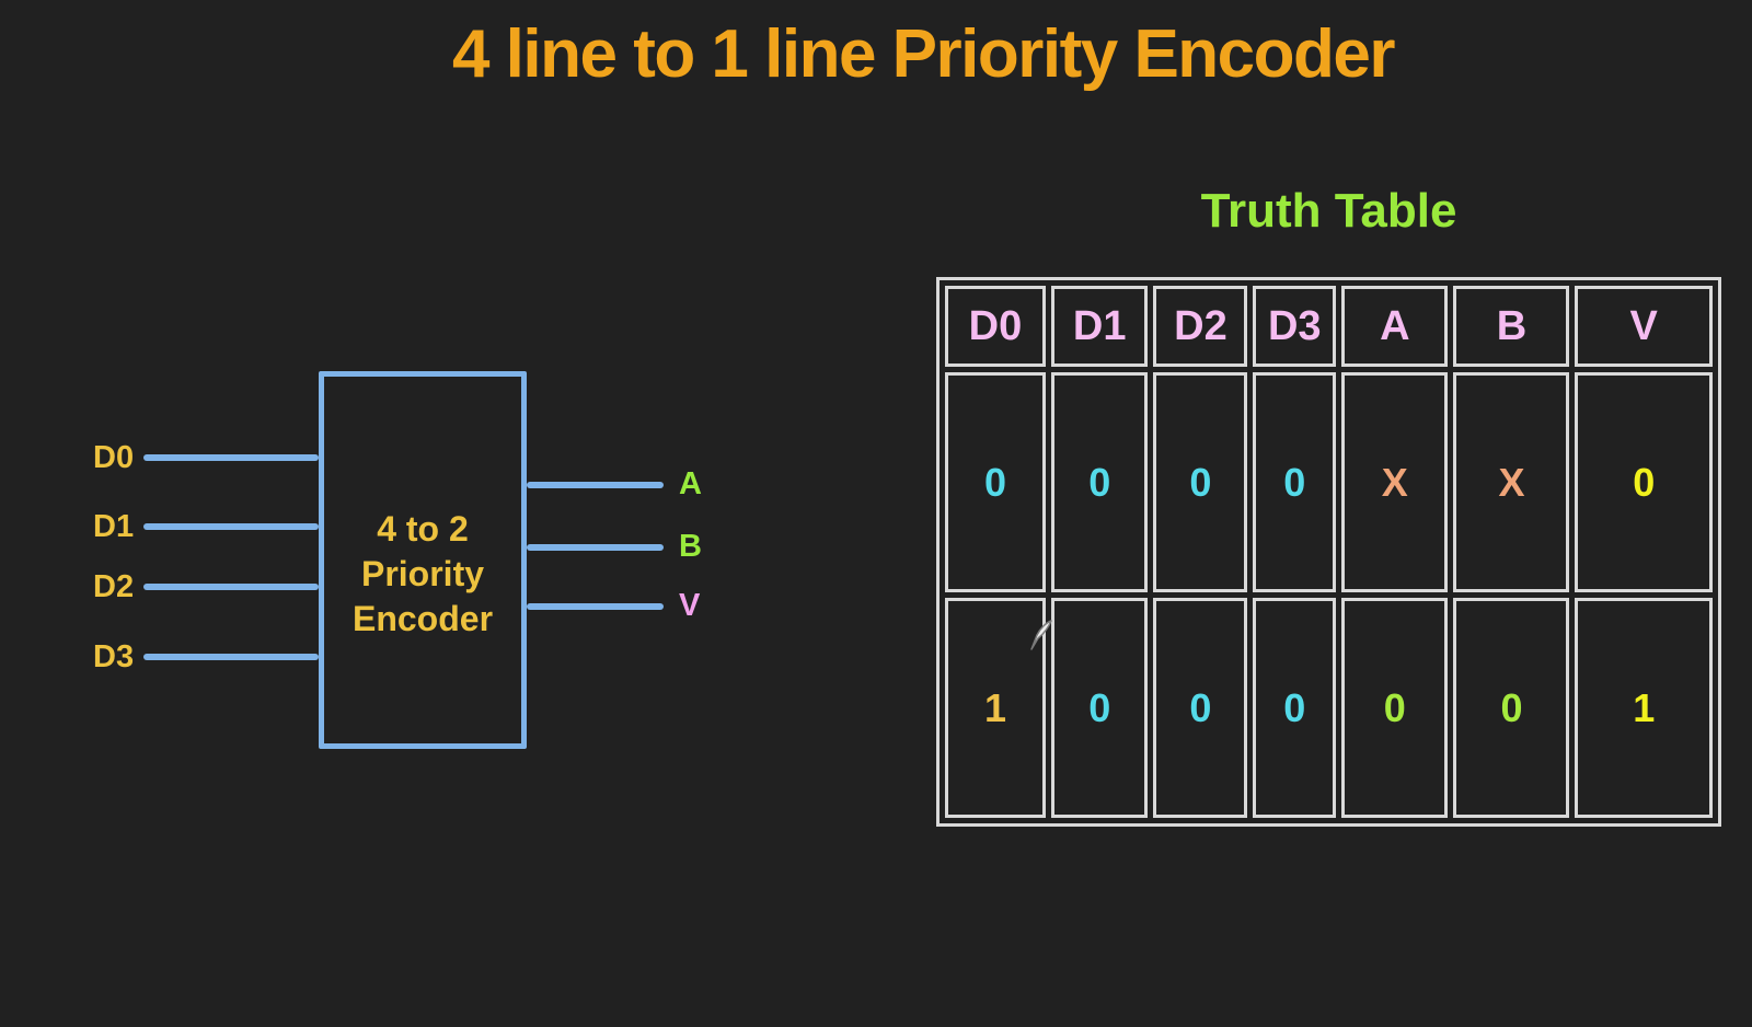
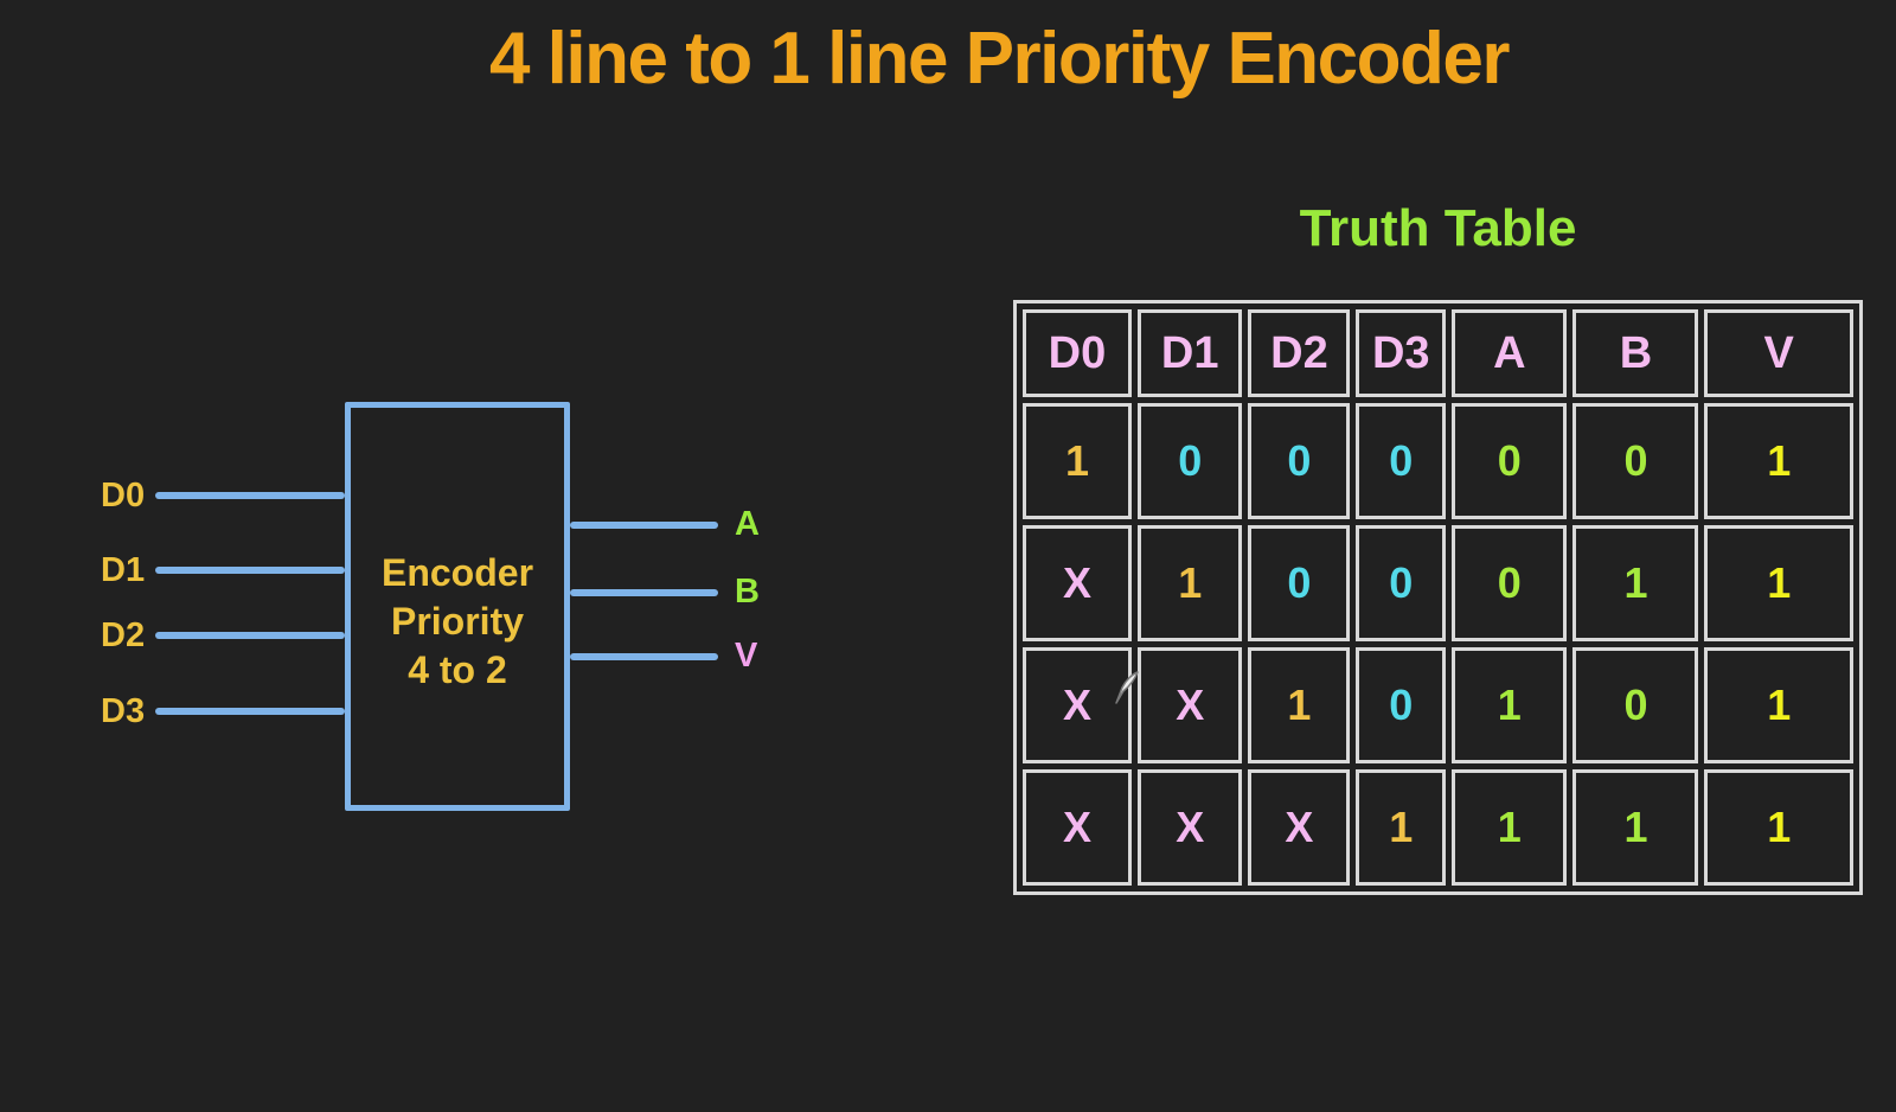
  4 line to 1 line Priority Encoder
- 4 to 2
+ Encoder
  Priority
- Encoder
+ 4 to 2
  D0
  D1
  D2
  D3
  A
  B
  V
  Truth Table
  D0	D1	D2	D3	A	B	V
- 0	0	0	0	X	X	0
  1	0	0	0	0	0	1
+ X	1	0	0	0	1	1
+ X	X	1	0	1	0	1
+ X	X	X	1	1	1	1
